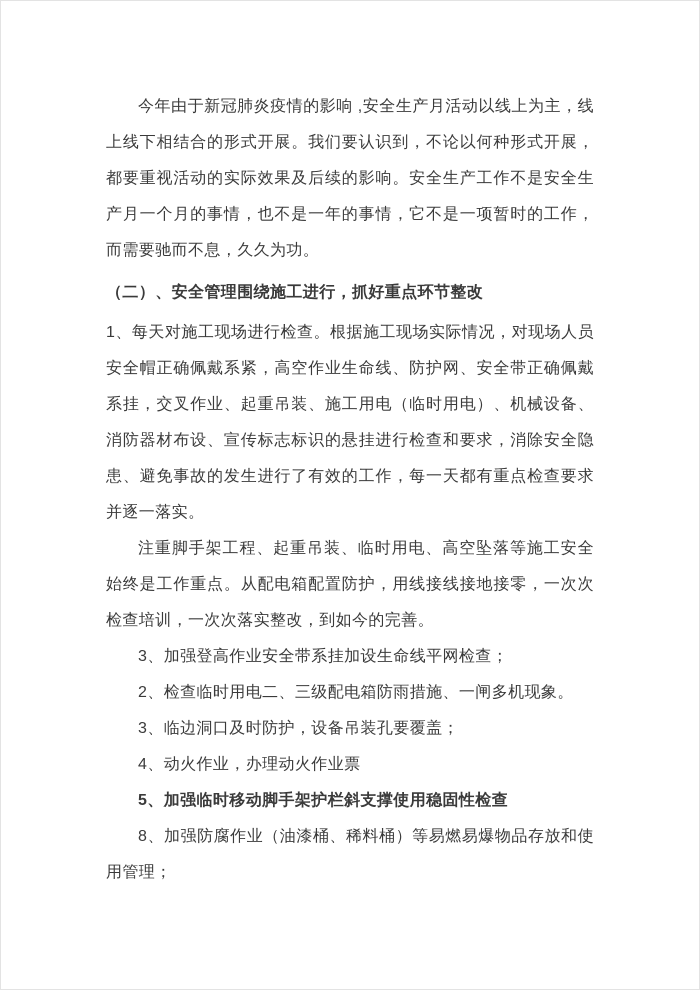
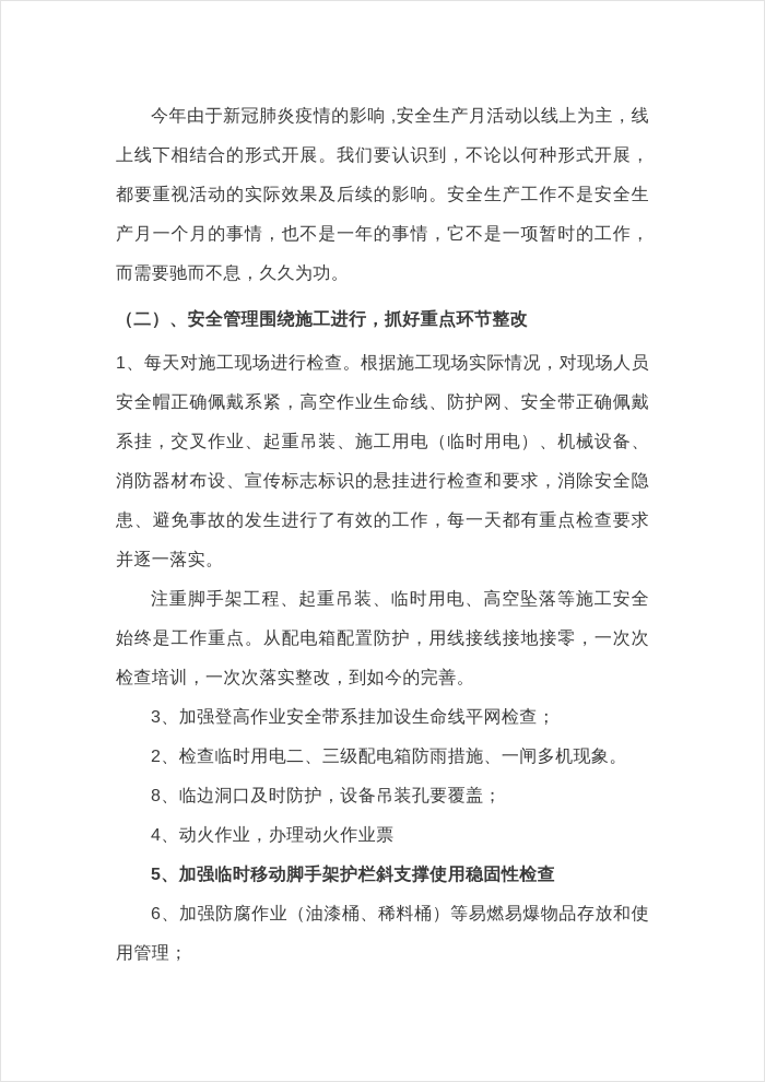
  今年由于新冠肺炎疫情的影响 ,安全生产月活动以线上为主，线上线下相结合的形式开展。我们要认识到，不论以何种形式开展，都要重视活动的实际效果及后续的影响。安全生产工作不是安全生产月一个月的事情，也不是一年的事情，它不是一项暂时的工作，而需要驰而不息，久久为功。
  （二）、安全管理围绕施工进行，抓好重点环节整改
  1、每天对施工现场进行检查。根据施工现场实际情况，对现场人员安全帽正确佩戴系紧，高空作业生命线、防护网、安全带正确佩戴系挂，交叉作业、起重吊装、施工用电（临时用电）、机械设备、消防器材布设、宣传标志标识的悬挂进行检查和要求，消除安全隐患、避免事故的发生进行了有效的工作，每一天都有重点检查要求并逐一落实。
  注重脚手架工程、起重吊装、临时用电、高空坠落等施工安全始终是工作重点。从配电箱配置防护，用线接线接地接零，一次次检查培训，一次次落实整改，到如今的完善。
  3、加强登高作业安全带系挂加设生命线平网检查；
  2、检查临时用电二、三级配电箱防雨措施、一闸多机现象。
- 3、临边洞口及时防护，设备吊装孔要覆盖；
+ 8、临边洞口及时防护，设备吊装孔要覆盖；
  4、动火作业，办理动火作业票
  5、加强临时移动脚手架护栏斜支撑使用稳固性检查
- 8、加强防腐作业（油漆桶、稀料桶）等易燃易爆物品存放和使用管理；
+ 6、加强防腐作业（油漆桶、稀料桶）等易燃易爆物品存放和使用管理；
